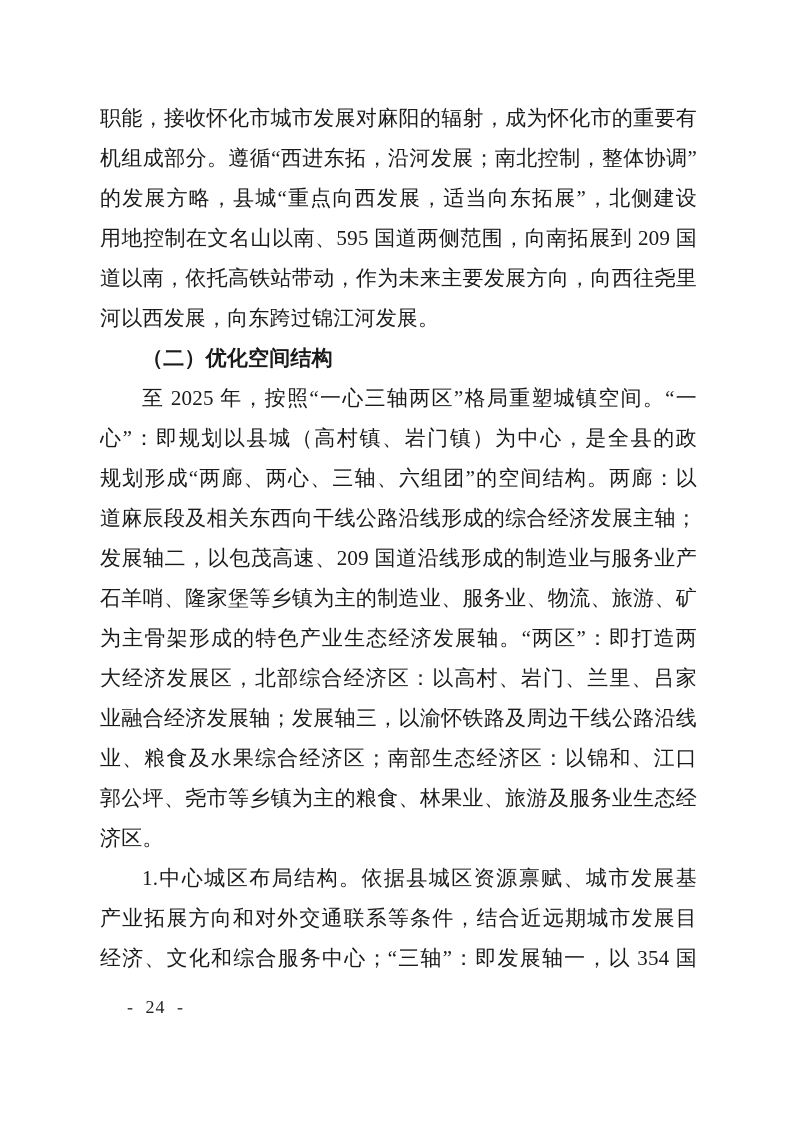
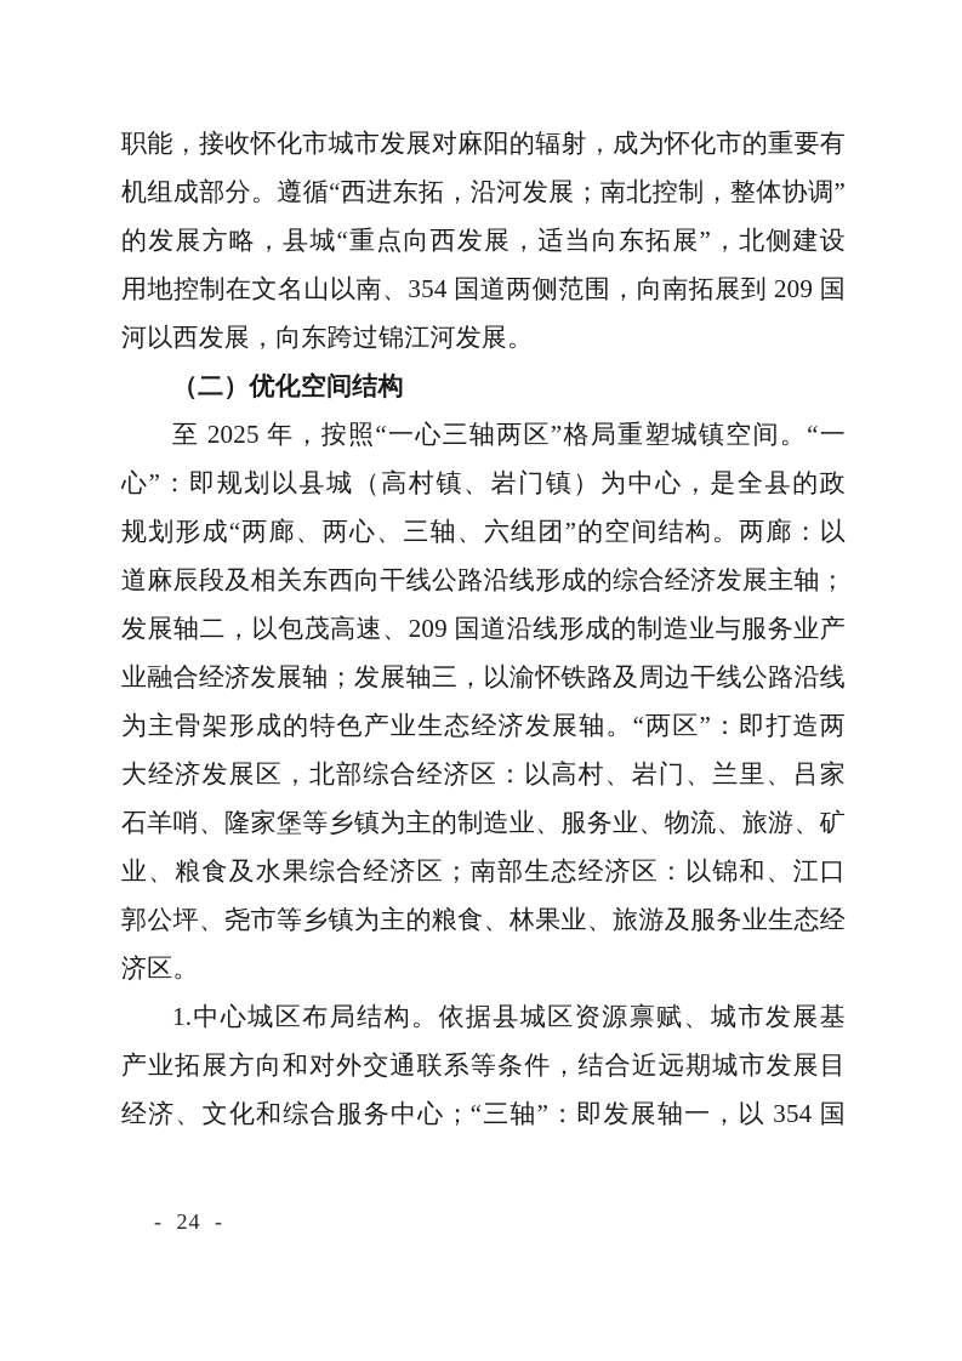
  职能，接收怀化市城市发展对麻阳的辐射，成为怀化市的重要有
  机组成部分。遵循“西进东拓，沿河发展；南北控制，整体协调”
  的发展方略，县城“重点向西发展，适当向东拓展”，北侧建设
- 用地控制在文名山以南、595 国道两侧范围，向南拓展到 209 国
+ 用地控制在文名山以南、354 国道两侧范围，向南拓展到 209 国
- 道以南，依托高铁站带动，作为未来主要发展方向，向西往尧里
  河以西发展，向东跨过锦江河发展。
  （二）优化空间结构
  至 2025 年，按照“一心三轴两区”格局重塑城镇空间。“一
  心”：即规划以县城（高村镇、岩门镇）为中心，是全县的政
  规划形成“两廊、两心、三轴、六组团”的空间结构。两廊：以
  道麻辰段及相关东西向干线公路沿线形成的综合经济发展主轴；
  发展轴二，以包茂高速、209 国道沿线形成的制造业与服务业产
- 石羊哨、隆家堡等乡镇为主的制造业、服务业、物流、旅游、矿
+ 业融合经济发展轴；发展轴三，以渝怀铁路及周边干线公路沿线
  为主骨架形成的特色产业生态经济发展轴。“两区”：即打造两
  大经济发展区，北部综合经济区：以高村、岩门、兰里、吕家
- 业融合经济发展轴；发展轴三，以渝怀铁路及周边干线公路沿线
+ 石羊哨、隆家堡等乡镇为主的制造业、服务业、物流、旅游、矿
  业、粮食及水果综合经济区；南部生态经济区：以锦和、江口
  郭公坪、尧市等乡镇为主的粮食、林果业、旅游及服务业生态经
  济区。
  1.中心城区布局结构。依据县城区资源禀赋、城市发展基
  产业拓展方向和对外交通联系等条件，结合近远期城市发展目
  经济、文化和综合服务中心；“三轴”：即发展轴一，以 354 国
  - 24 -
